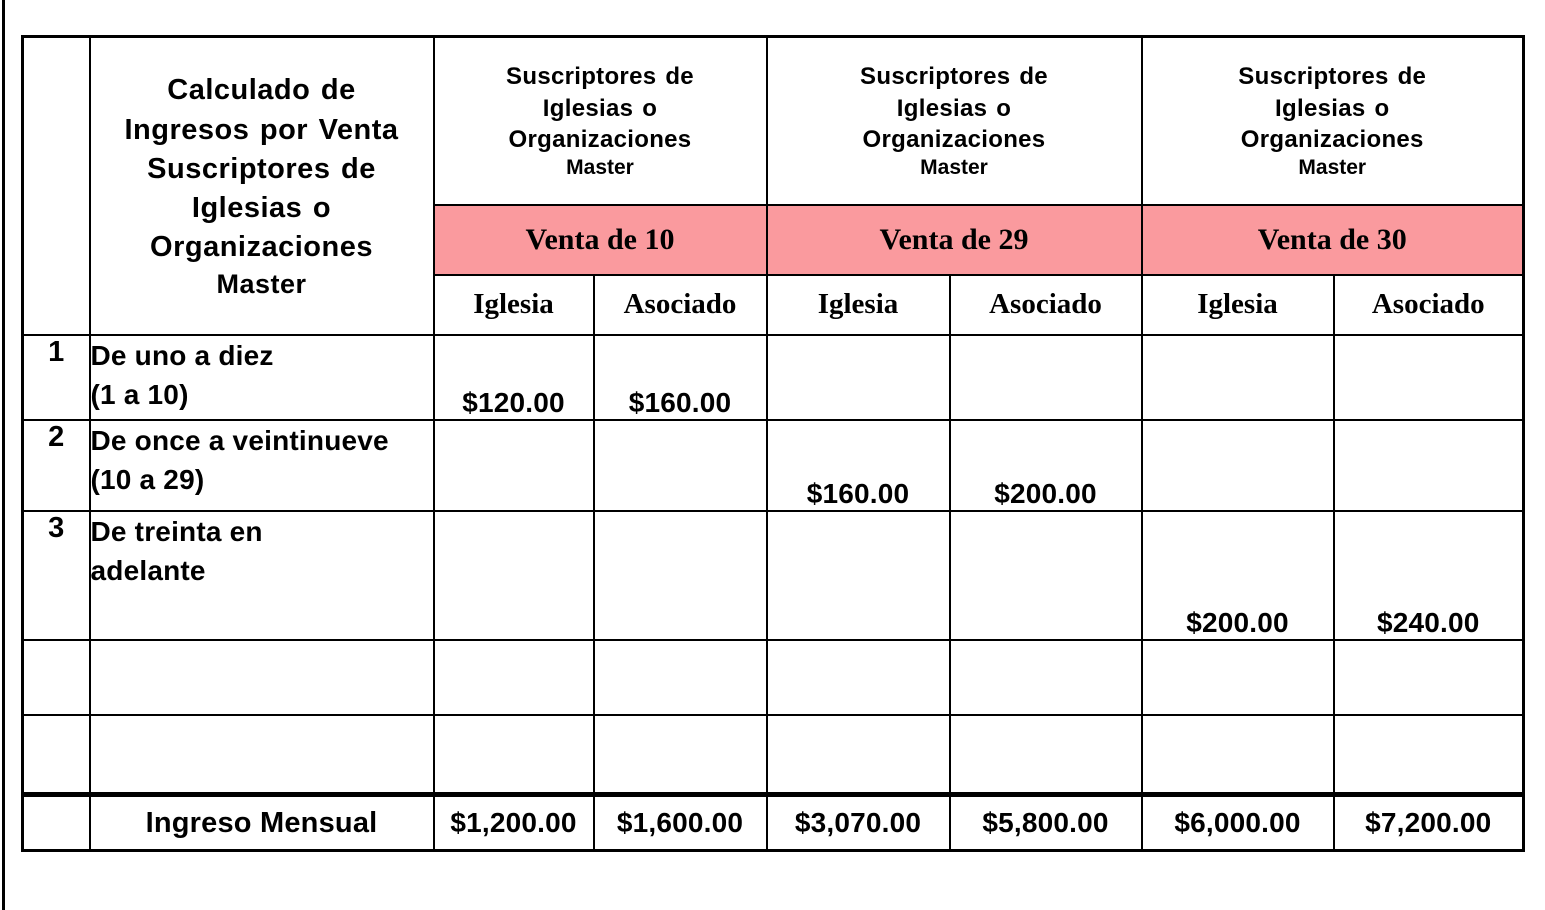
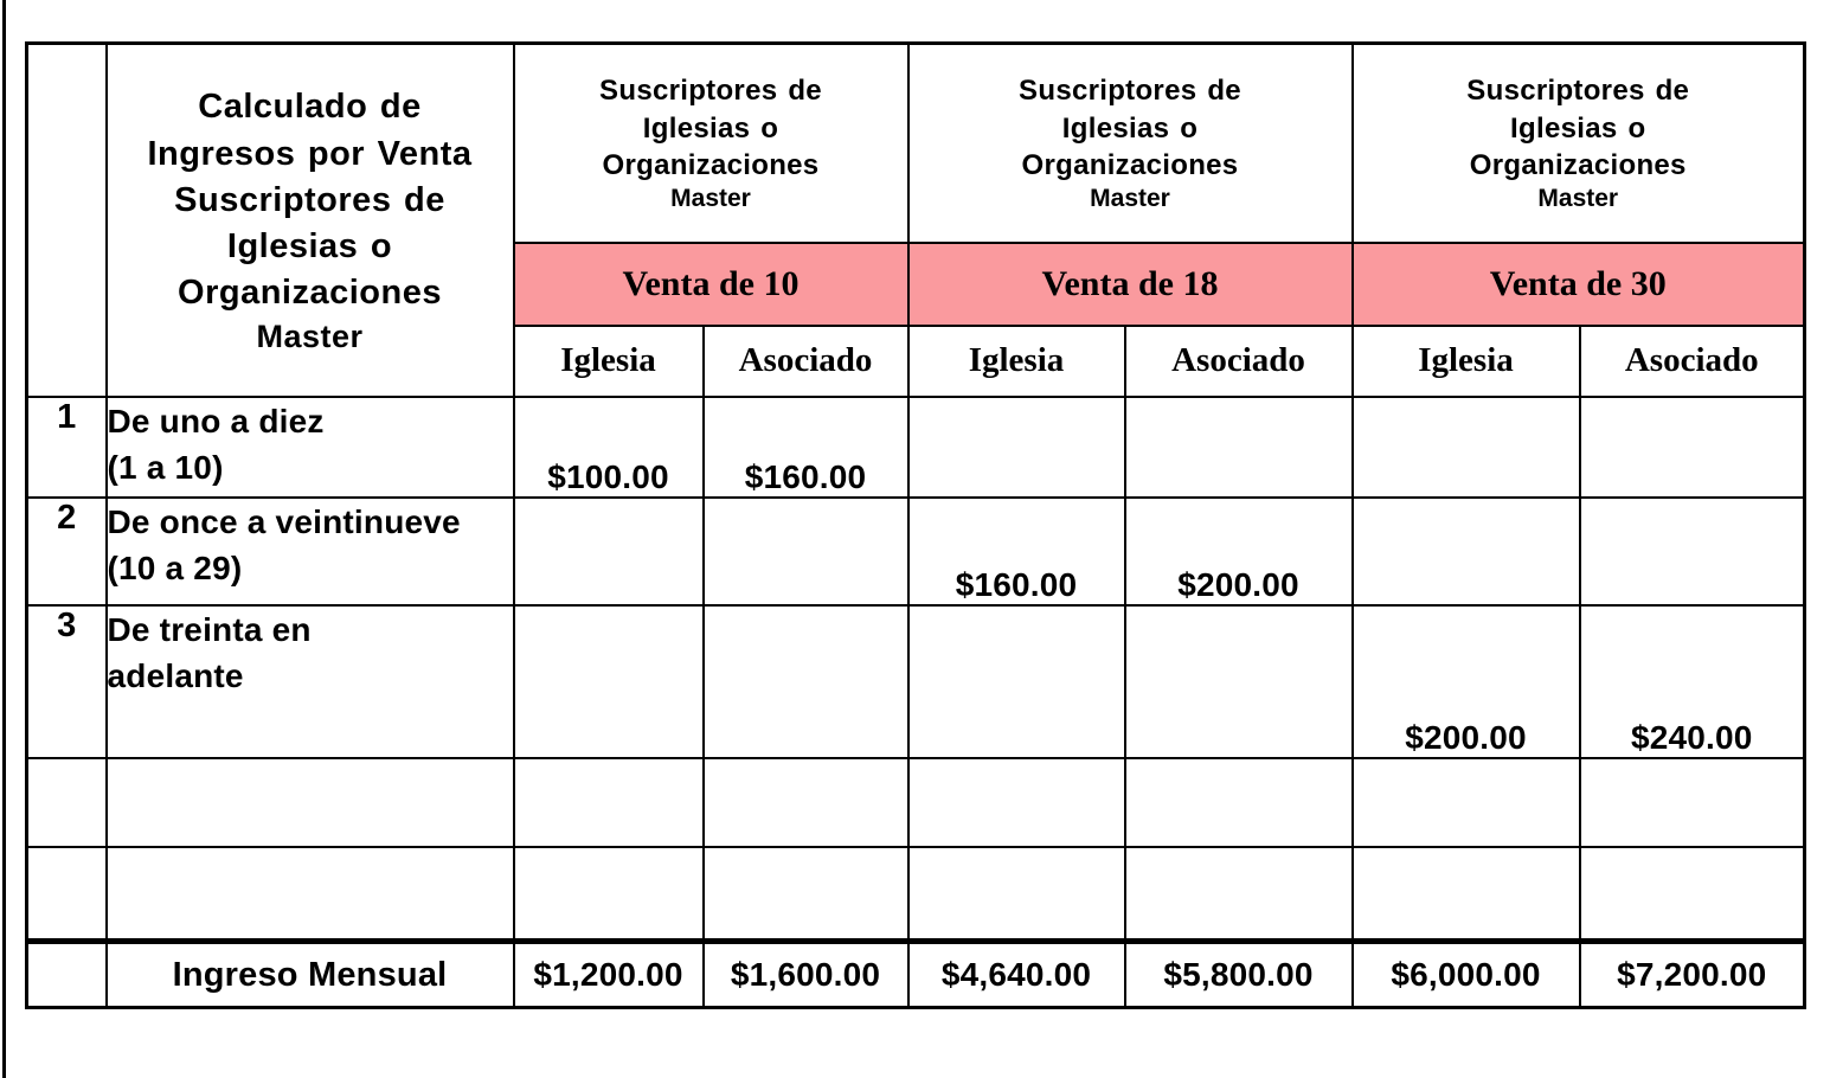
  	Calculado de Ingresos por Venta Suscriptores de Iglesias o Organizaciones Master	Suscriptores de Iglesias o Organizaciones Master	Suscriptores de Iglesias o Organizaciones Master	Suscriptores de Iglesias o Organizaciones Master
- Venta de 10	Venta de 29	Venta de 30
+ Venta de 10	Venta de 18	Venta de 30
  Iglesia	Asociado	Iglesia	Asociado	Iglesia	Asociado
- 1	De uno a diez (1 a 10)	$120.00	$160.00
+ 1	De uno a diez (1 a 10)	$100.00	$160.00
  2	De once a veintinueve (10 a 29)			$160.00	$200.00
  3	De treinta en adelante					$200.00	$240.00
- 	Ingreso Mensual	$1,200.00	$1,600.00	$3,070.00	$5,800.00	$6,000.00	$7,200.00
+ 	Ingreso Mensual	$1,200.00	$1,600.00	$4,640.00	$5,800.00	$6,000.00	$7,200.00
